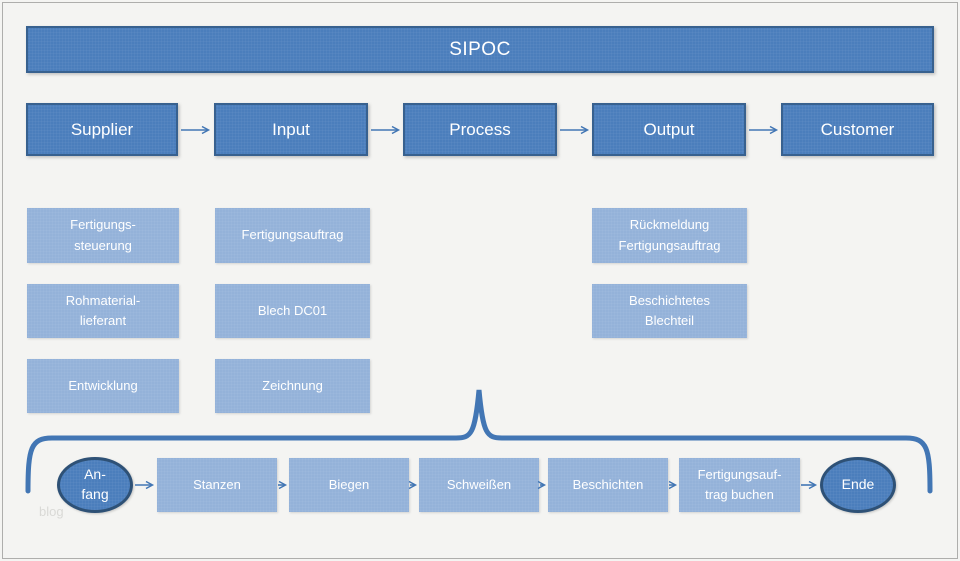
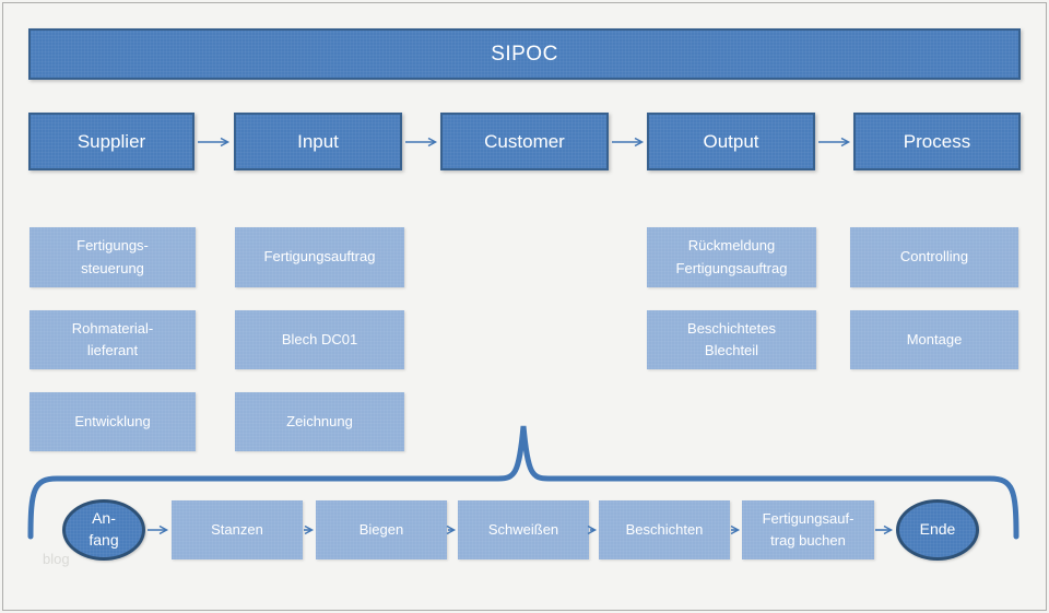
  SIPOC
  Supplier
  Input
- Process
+ Customer
  Output
- Customer
+ Process
  Fertigungs-
  steuerung
  Rohmaterial-
  lieferant
  Entwicklung
  Fertigungsauftrag
  Blech DC01
  Zeichnung
  Rückmeldung
  Fertigungsauftrag
  Beschichtetes
  Blechteil
+ Controlling
+ Montage
  An-
  fang
  Stanzen
  Biegen
  Schweißen
  Beschichten
  Fertigungsauf-
  trag buchen
  Ende
  blog
